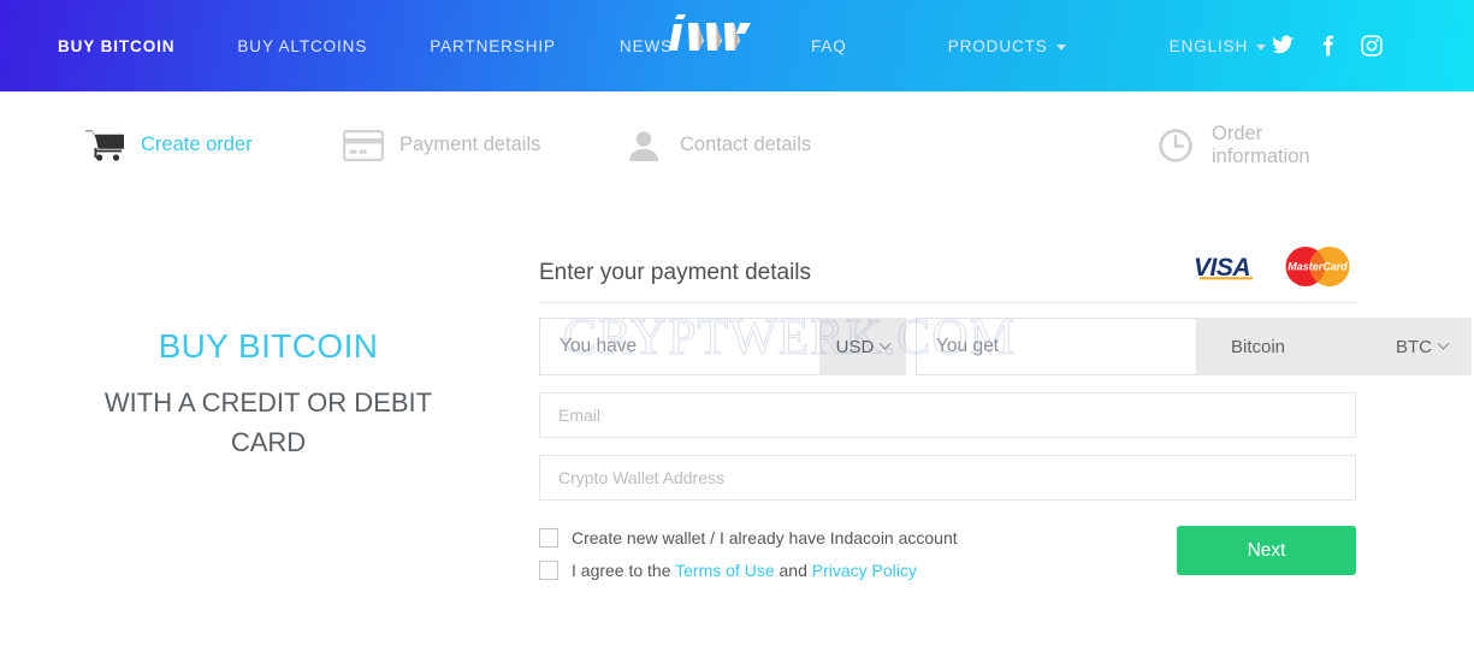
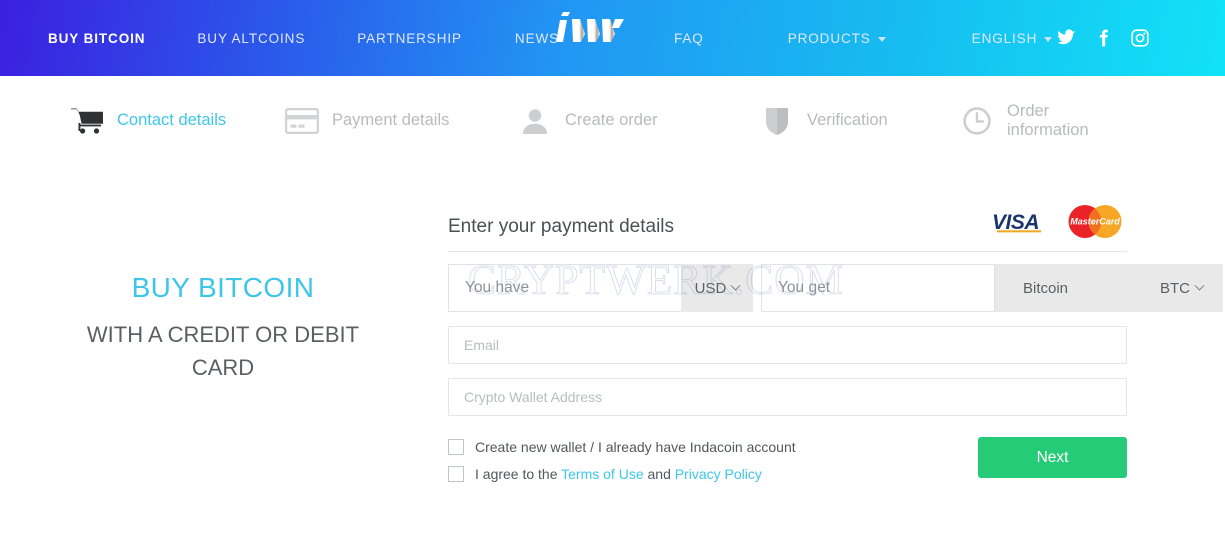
  BUY BITCOIN
  BUY ALTCOINS
  PARTNERSHIP
  NEWS
  FAQ
  PRODUCTS
  ENGLISH
- Create order
+ Contact details
  Payment details
- Contact details
+ Create order
+ Verification
  Order information
  BUY BITCOIN
  WITH A CREDIT OR DEBIT CARD
  Enter your payment details
  VISA
  MasterCard
  You have
  USD
  You get
  Bitcoin
  BTC
  Email Crypto Wallet Address
  Create new wallet / I already have Indacoin account
  I agree to the Terms of Use and Privacy Policy
  Next
  CRYPTWERK.COM
